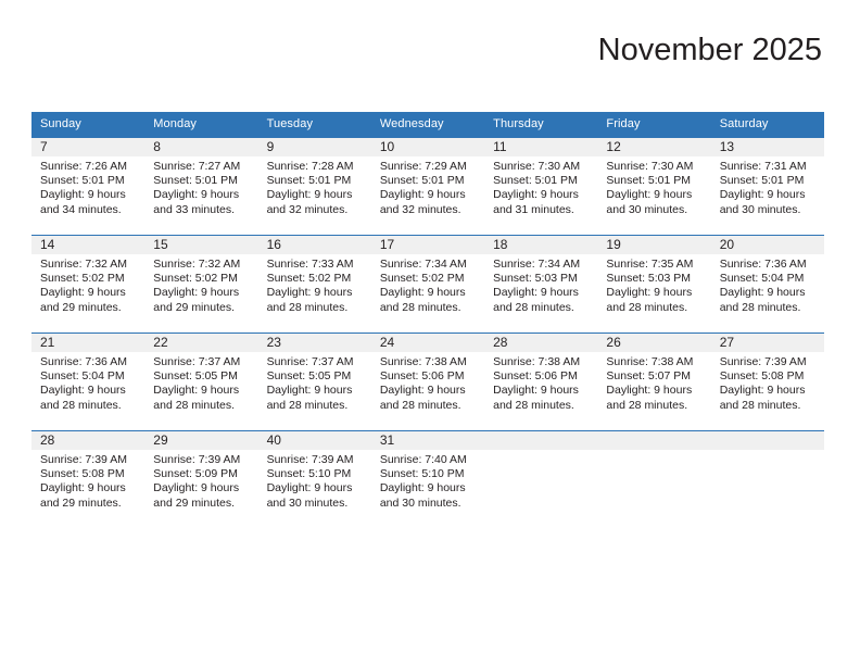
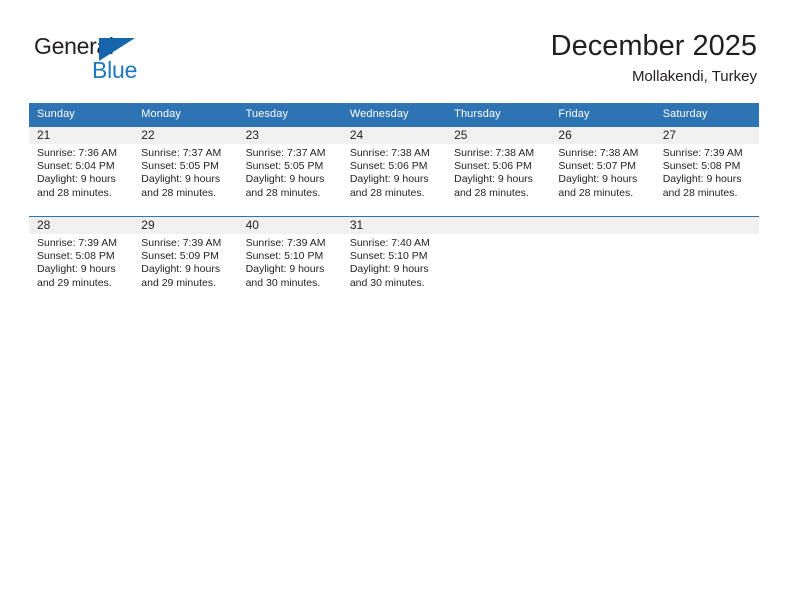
+ General
+ Blue
- November 2025
+ December 2025
+ Mollakendi, Turkey
  Sunday	Monday	Tuesday	Wednesday	Thursday	Friday	Saturday
- 7Sunrise: 7:26 AMSunset: 5:01 PMDaylight: 9 hoursand 34 minutes.	8Sunrise: 7:27 AMSunset: 5:01 PMDaylight: 9 hoursand 33 minutes.	9Sunrise: 7:28 AMSunset: 5:01 PMDaylight: 9 hoursand 32 minutes.	10Sunrise: 7:29 AMSunset: 5:01 PMDaylight: 9 hoursand 32 minutes.	11Sunrise: 7:30 AMSunset: 5:01 PMDaylight: 9 hoursand 31 minutes.	12Sunrise: 7:30 AMSunset: 5:01 PMDaylight: 9 hoursand 30 minutes.	13Sunrise: 7:31 AMSunset: 5:01 PMDaylight: 9 hoursand 30 minutes.
- 14Sunrise: 7:32 AMSunset: 5:02 PMDaylight: 9 hoursand 29 minutes.	15Sunrise: 7:32 AMSunset: 5:02 PMDaylight: 9 hoursand 29 minutes.	16Sunrise: 7:33 AMSunset: 5:02 PMDaylight: 9 hoursand 28 minutes.	17Sunrise: 7:34 AMSunset: 5:02 PMDaylight: 9 hoursand 28 minutes.	18Sunrise: 7:34 AMSunset: 5:03 PMDaylight: 9 hoursand 28 minutes.	19Sunrise: 7:35 AMSunset: 5:03 PMDaylight: 9 hoursand 28 minutes.	20Sunrise: 7:36 AMSunset: 5:04 PMDaylight: 9 hoursand 28 minutes.
- 21Sunrise: 7:36 AMSunset: 5:04 PMDaylight: 9 hoursand 28 minutes.	22Sunrise: 7:37 AMSunset: 5:05 PMDaylight: 9 hoursand 28 minutes.	23Sunrise: 7:37 AMSunset: 5:05 PMDaylight: 9 hoursand 28 minutes.	24Sunrise: 7:38 AMSunset: 5:06 PMDaylight: 9 hoursand 28 minutes.	28Sunrise: 7:38 AMSunset: 5:06 PMDaylight: 9 hoursand 28 minutes.	26Sunrise: 7:38 AMSunset: 5:07 PMDaylight: 9 hoursand 28 minutes.	27Sunrise: 7:39 AMSunset: 5:08 PMDaylight: 9 hoursand 28 minutes.
+ 21Sunrise: 7:36 AMSunset: 5:04 PMDaylight: 9 hoursand 28 minutes.	22Sunrise: 7:37 AMSunset: 5:05 PMDaylight: 9 hoursand 28 minutes.	23Sunrise: 7:37 AMSunset: 5:05 PMDaylight: 9 hoursand 28 minutes.	24Sunrise: 7:38 AMSunset: 5:06 PMDaylight: 9 hoursand 28 minutes.	25Sunrise: 7:38 AMSunset: 5:06 PMDaylight: 9 hoursand 28 minutes.	26Sunrise: 7:38 AMSunset: 5:07 PMDaylight: 9 hoursand 28 minutes.	27Sunrise: 7:39 AMSunset: 5:08 PMDaylight: 9 hoursand 28 minutes.
  28Sunrise: 7:39 AMSunset: 5:08 PMDaylight: 9 hoursand 29 minutes.	29Sunrise: 7:39 AMSunset: 5:09 PMDaylight: 9 hoursand 29 minutes.	40Sunrise: 7:39 AMSunset: 5:10 PMDaylight: 9 hoursand 30 minutes.	31Sunrise: 7:40 AMSunset: 5:10 PMDaylight: 9 hoursand 30 minutes.
